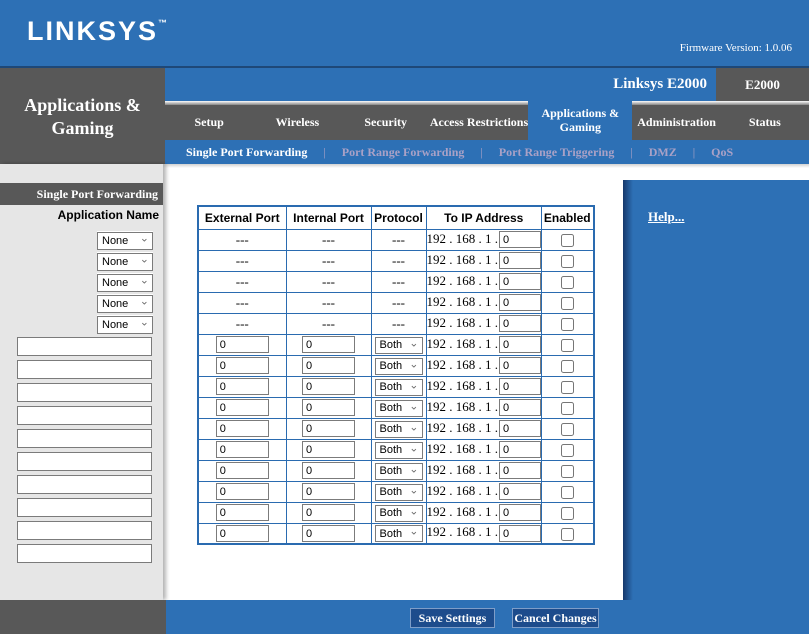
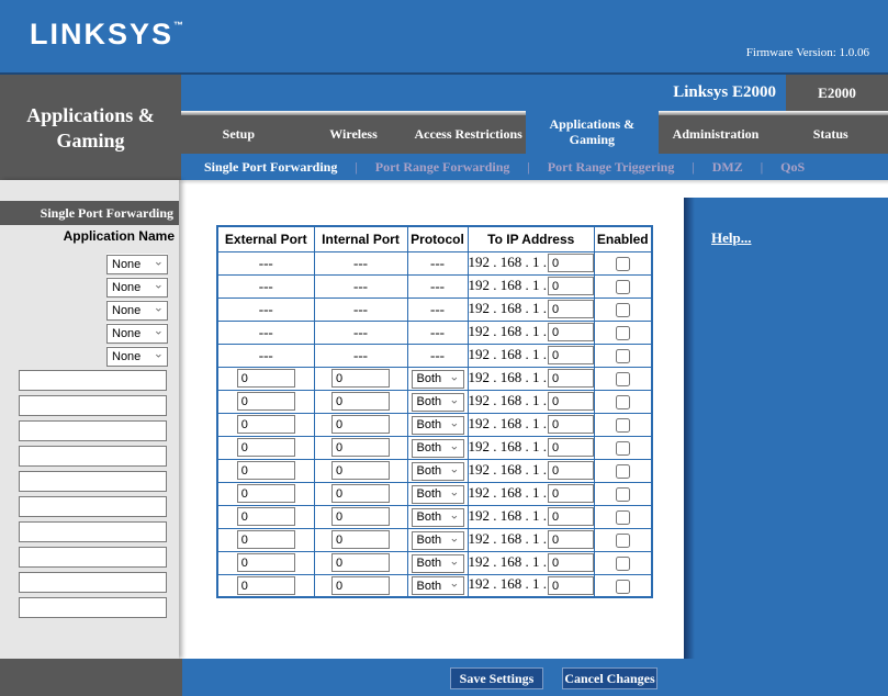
  LINKSYS™
  Firmware Version: 1.0.06
  Applications &
  Gaming
  Linksys E2000
  E2000
  Setup
  Wireless
- Security
  Access Restrictions
  Applications & Gaming
  Administration
  Status
  Single Port Forwarding
  |
  Port Range Forwarding
  |
  Port Range Triggering
  |
  DMZ
  |
  QoS
  Single Port Forwarding
  Application Name
  None
  ⌄
  None
  ⌄
  None
  ⌄
  None
  ⌄
  None
  ⌄
  External Port	Internal Port	Protocol	To IP Address	Enabled
  ---	---	---	192 . 168 . 1 . 0
  ---	---	---	192 . 168 . 1 . 0
  ---	---	---	192 . 168 . 1 . 0
  ---	---	---	192 . 168 . 1 . 0
  ---	---	---	192 . 168 . 1 . 0
  0	0	Both ⌄	192 . 168 . 1 . 0
  0	0	Both ⌄	192 . 168 . 1 . 0
  0	0	Both ⌄	192 . 168 . 1 . 0
  0	0	Both ⌄	192 . 168 . 1 . 0
  0	0	Both ⌄	192 . 168 . 1 . 0
  0	0	Both ⌄	192 . 168 . 1 . 0
  0	0	Both ⌄	192 . 168 . 1 . 0
  0	0	Both ⌄	192 . 168 . 1 . 0
  0	0	Both ⌄	192 . 168 . 1 . 0
  0	0	Both ⌄	192 . 168 . 1 . 0
  Help...
  Save Settings
  Cancel Changes
